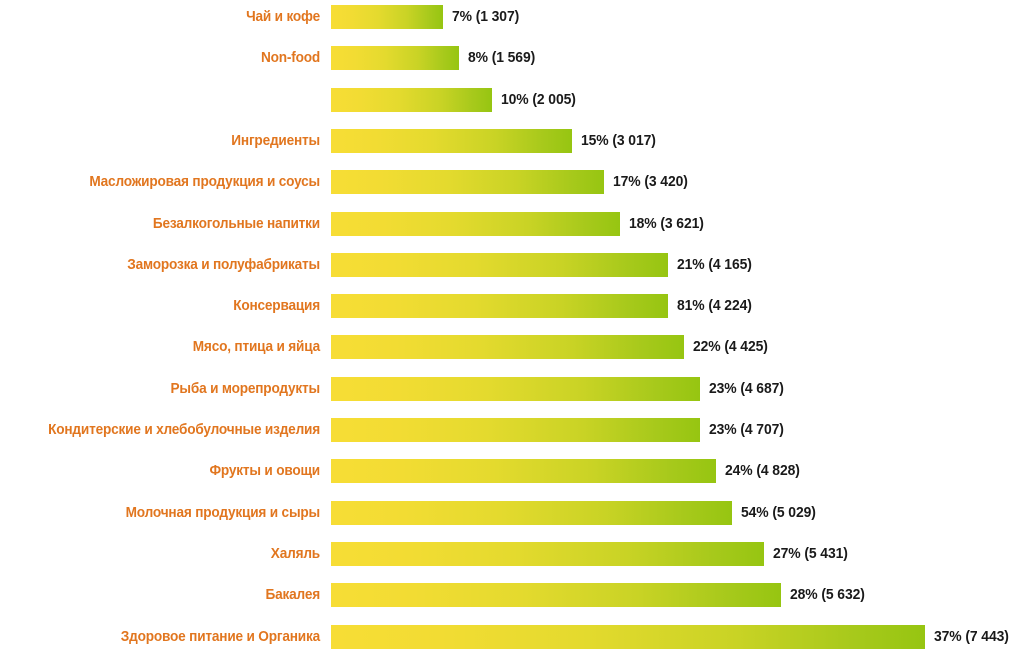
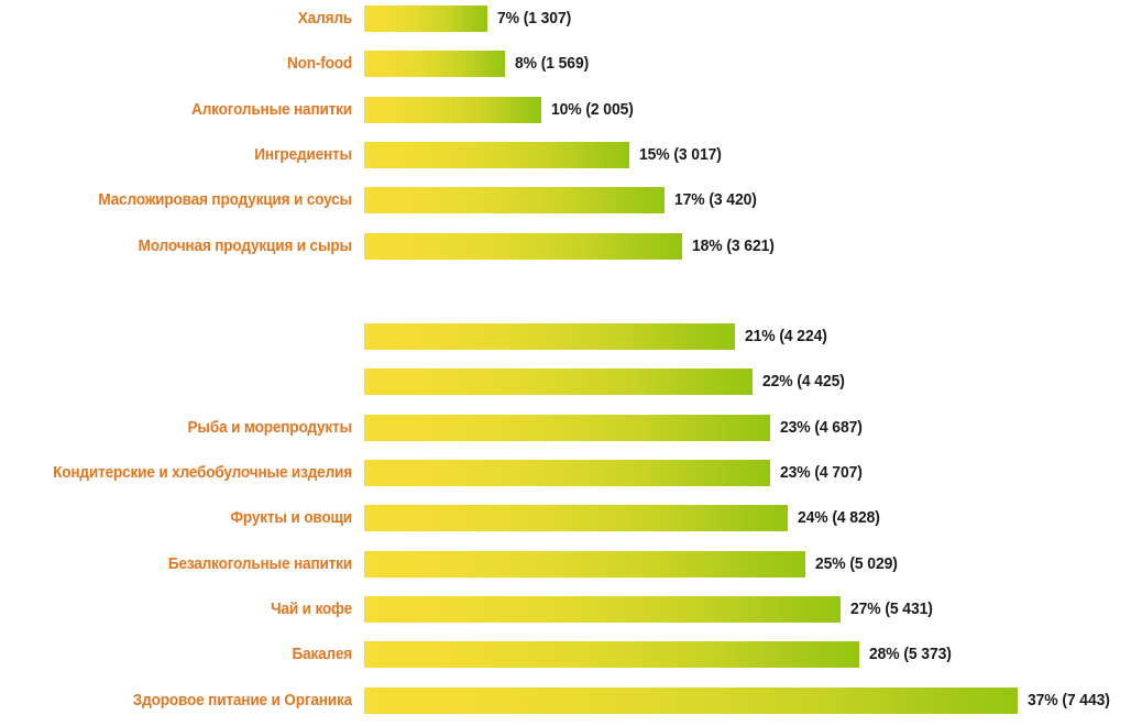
- Чай и кофе
+ Халяль
  7% (1 307)
  Non-food
  8% (1 569)
+ Алкогольные напитки
  10% (2 005)
  Ингредиенты
  15% (3 017)
  Масложировая продукция и соусы
  17% (3 420)
- Безалкогольные напитки
+ Молочная продукция и сыры
  18% (3 621)
- Заморозка и полуфабрикаты
- 21% (4 165)
- Консервация
- 81% (4 224)
+ 21% (4 224)
- Мясо, птица и яйца
  22% (4 425)
  Рыба и морепродукты
  23% (4 687)
  Кондитерские и хлебобулочные изделия
  23% (4 707)
  Фрукты и овощи
  24% (4 828)
- Молочная продукция и сыры
+ Безалкогольные напитки
- 54% (5 029)
+ 25% (5 029)
- Халяль
+ Чай и кофе
  27% (5 431)
  Бакалея
- 28% (5 632)
+ 28% (5 373)
  Здоровое питание и Органика
  37% (7 443)
